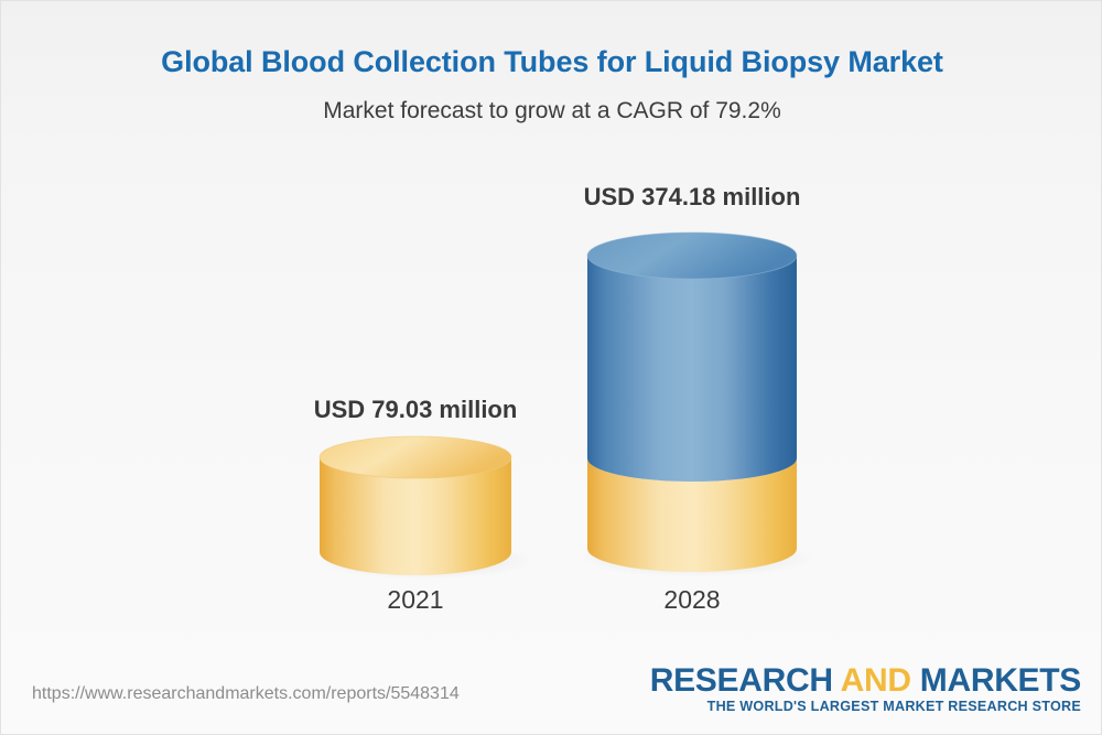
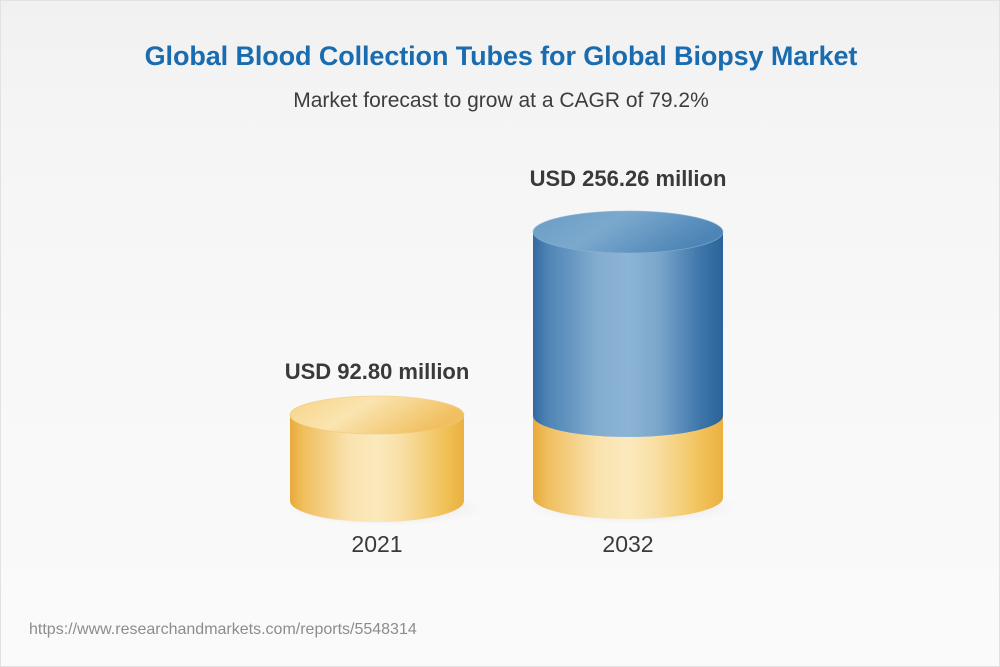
- Global Blood Collection Tubes for Liquid Biopsy Market
+ Global Blood Collection Tubes for Global Biopsy Market
  Market forecast to grow at a CAGR of 79.2%
- USD 79.03 million
+ USD 92.80 million
- USD 374.18 million
+ USD 256.26 million
  2021
- 2028
+ 2032
  https://www.researchandmarkets.com/reports/5548314
- RESEARCH AND MARKETS
- THE WORLD'S LARGEST MARKET RESEARCH STORE
